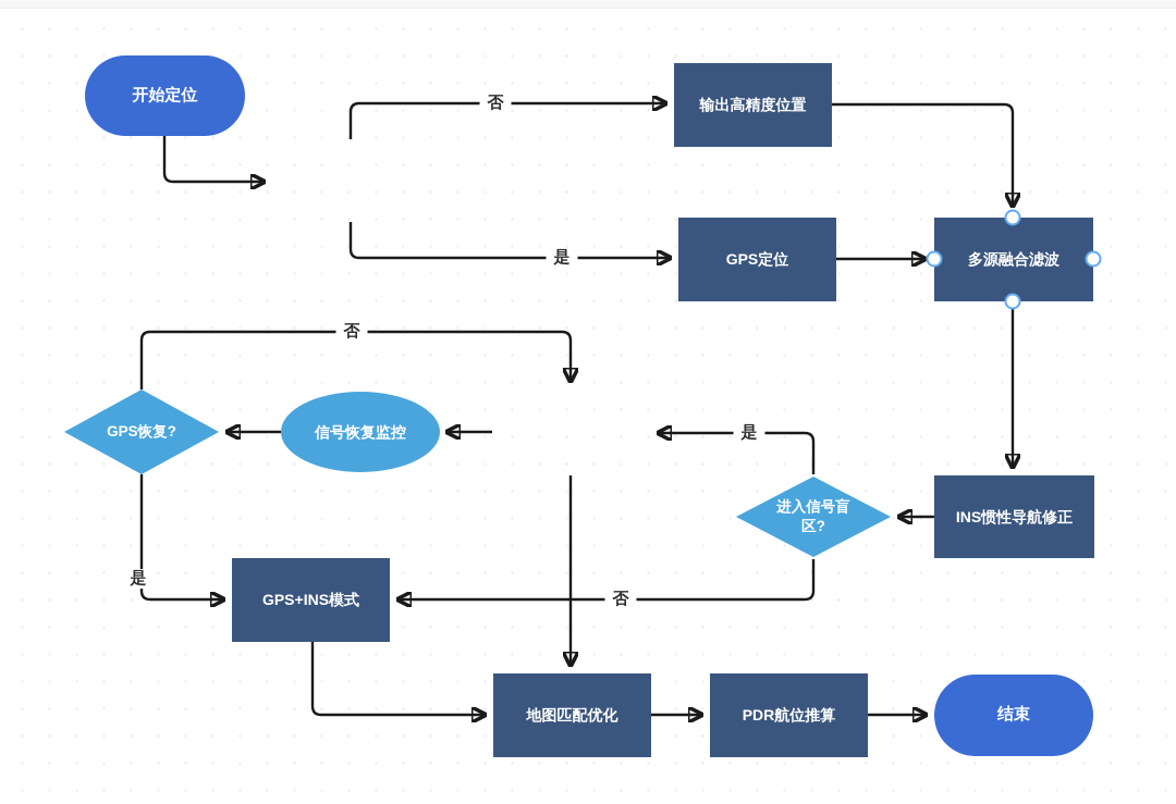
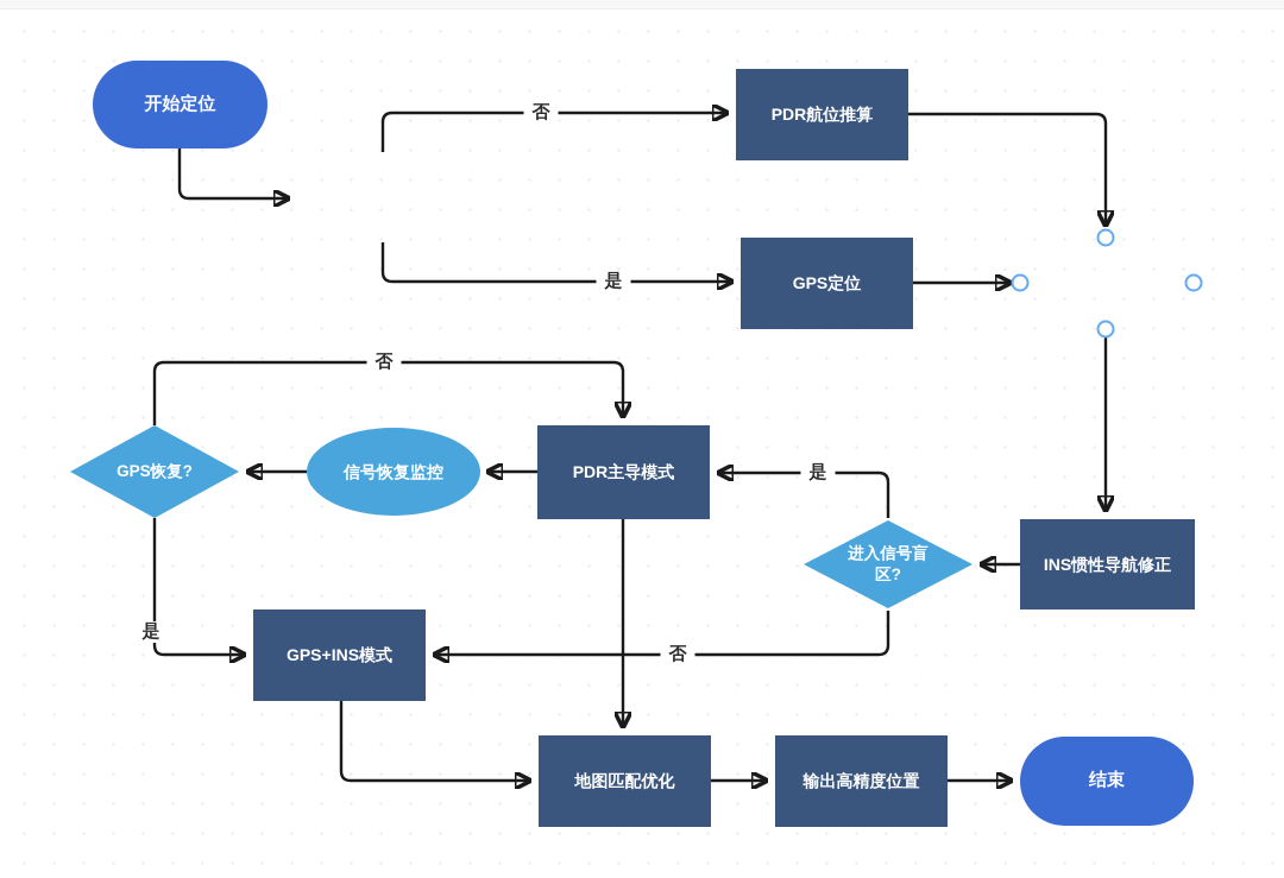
  开始定位
- 输出高精度位置
+ PDR航位推算
  GPS定位
- 多源融合滤波
  INS惯性导航修正
  进入信号盲区?
+ PDR主导模式
  信号恢复监控
  GPS恢复?
  GPS+INS模式
  地图匹配优化
- PDR航位推算
+ 输出高精度位置
  结束
  否
  是
  是
  否
  否
  是
